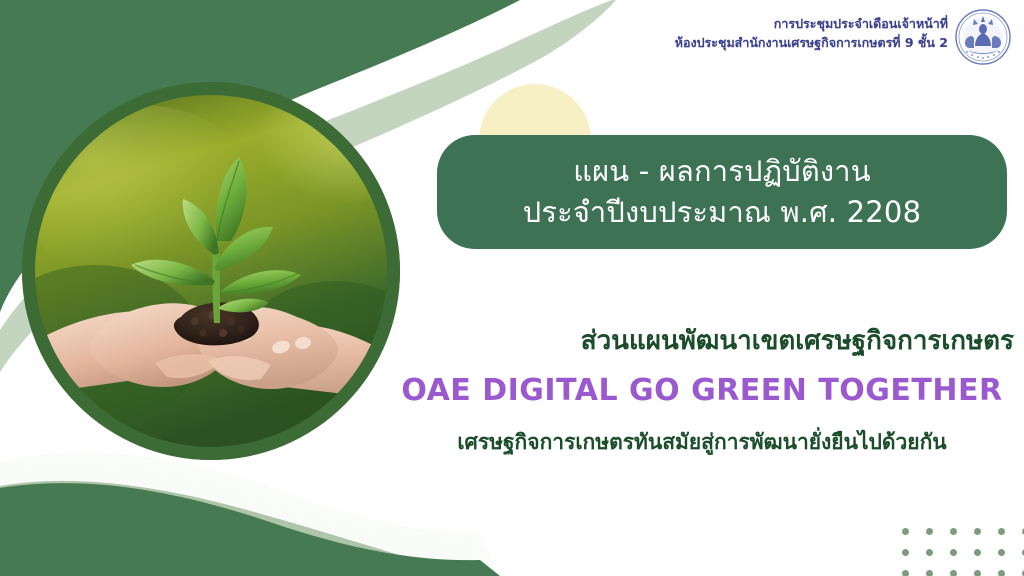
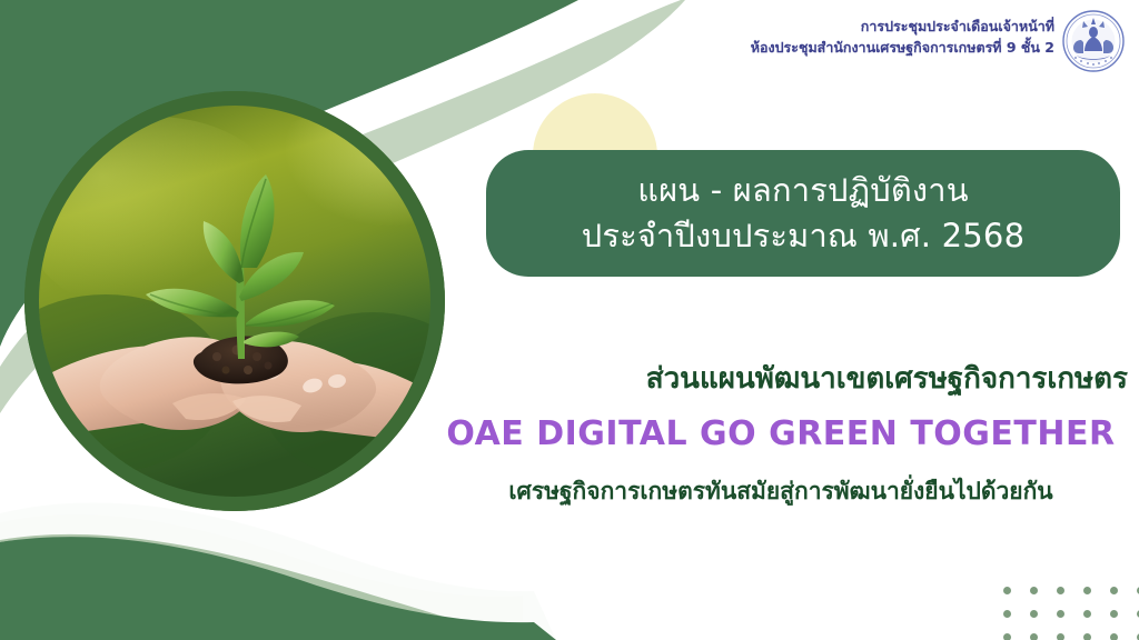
  การประชุมประจำเดือนเจ้าหน้าที่
  ห้องประชุมสำนักงานเศรษฐกิจการเกษตรที่ 9 ชั้น 2
  แผน - ผลการปฏิบัติงาน
- ประจำปีงบประมาณ พ.ศ. 2208
+ ประจำปีงบประมาณ พ.ศ. 2568
  ส่วนแผนพัฒนาเขตเศรษฐกิจการเกษตร
  OAE DIGITAL GO GREEN TOGETHER
  เศรษฐกิจการเกษตรทันสมัยสู่การพัฒนายั่งยืนไปด้วยกัน
